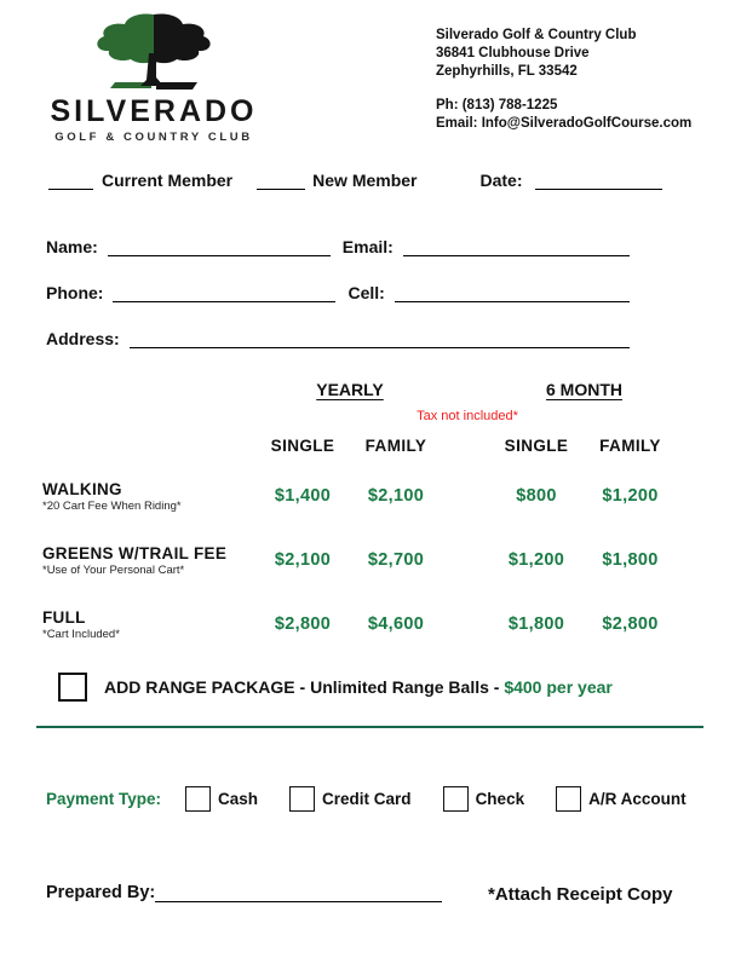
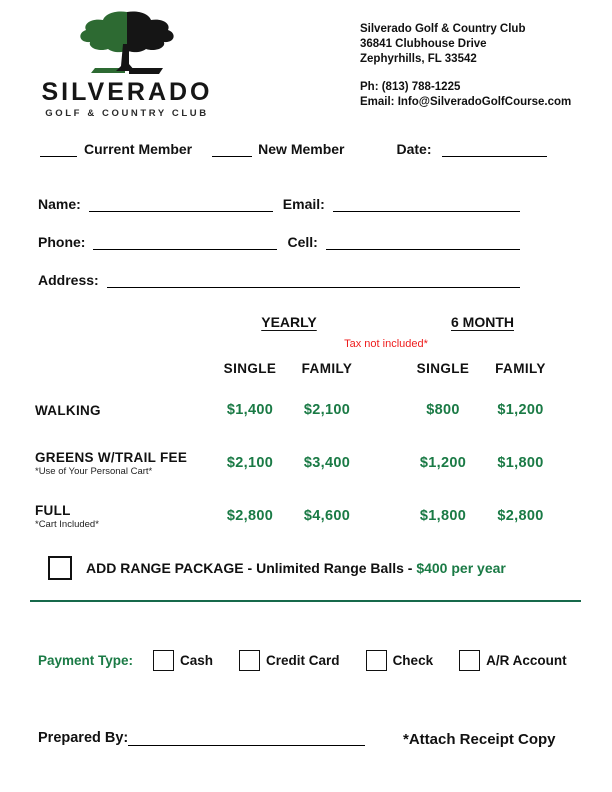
  SILVERADO
  GOLF & COUNTRY CLUB
  Silverado Golf & Country Club
  36841 Clubhouse Drive
  Zephyrhills, FL 33542
  Ph: (813) 788-1225
  Email: Info@SilveradoGolfCourse.com
  Current Member
  New Member
  Date:
  Name:
  Email:
  Phone:
  Cell:
  Address:
  YEARLY
  6 MONTH
  Tax not included*
  SINGLE
  FAMILY
  SINGLE
  FAMILY
  WALKING
- *20 Cart Fee When Riding*
  $1,400
  $2,100
  $800
  $1,200
  GREENS W/TRAIL FEE
  *Use of Your Personal Cart*
  $2,100
- $2,700
+ $3,400
  $1,200
  $1,800
  FULL
  *Cart Included*
  $2,800
  $4,600
  $1,800
  $2,800
  ADD RANGE PACKAGE - Unlimited Range Balls - $400 per year
  Payment Type:
  Cash
  Credit Card
  Check
  A/R Account
  Prepared By:
  *Attach Receipt Copy
